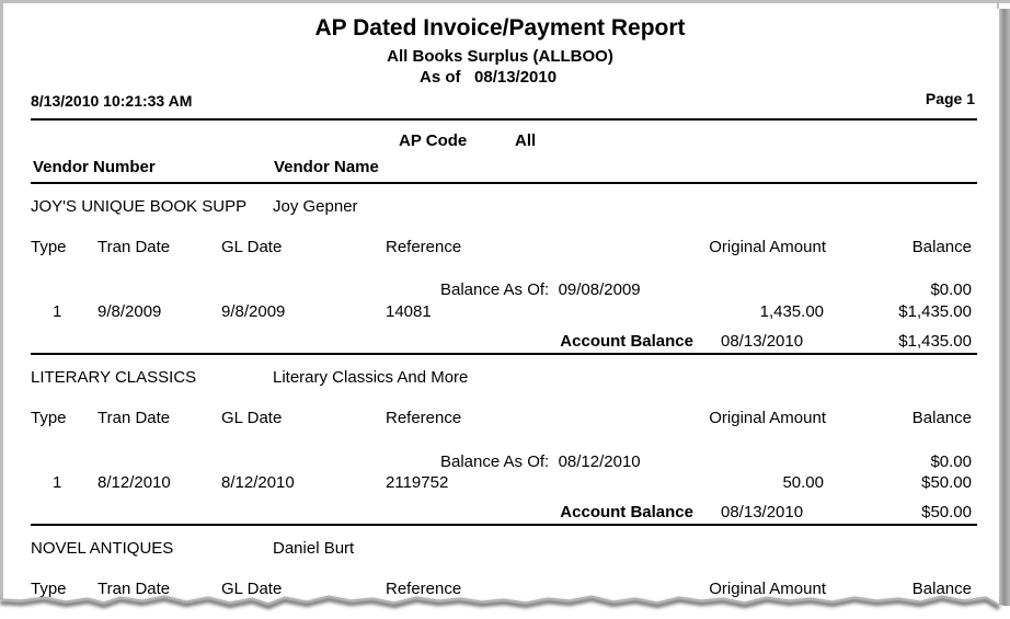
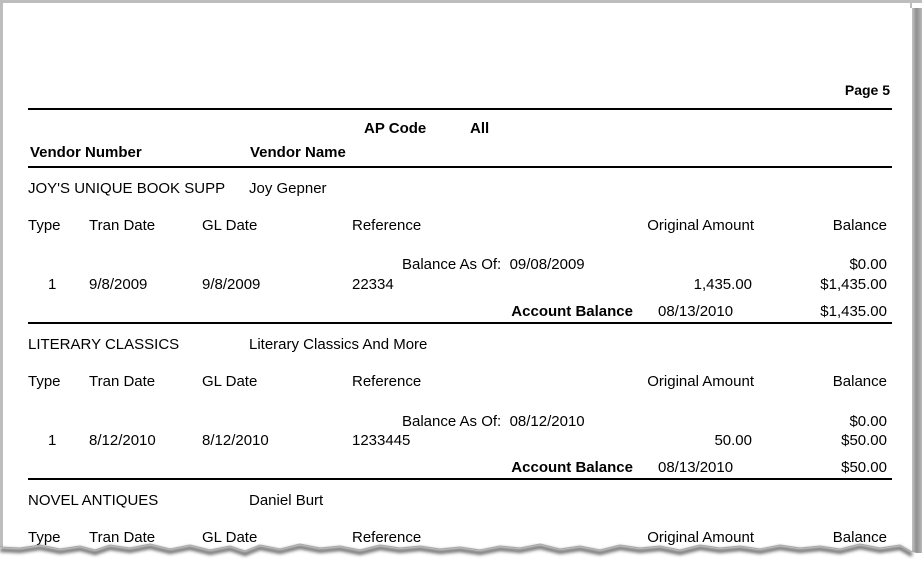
- AP Dated Invoice/Payment Report
- All Books Surplus (ALLBOO)
- As of 08/13/2010
- 8/13/2010 10:21:33 AM
- Page 1
+ Page 5
  AP Code
  All
  Vendor Number
  Vendor Name
  JOY'S UNIQUE BOOK SUPP
  Joy Gepner
  Type
  Tran Date
  GL Date
  Reference
  Original Amount
  Balance
  Balance As Of: 09/08/2009
  $0.00
  1
  9/8/2009
  9/8/2009
- 14081
+ 22334
  1,435.00
  $1,435.00
  Account Balance
  08/13/2010
  $1,435.00
  LITERARY CLASSICS
  Literary Classics And More
  Type
  Tran Date
  GL Date
  Reference
  Original Amount
  Balance
  Balance As Of: 08/12/2010
  $0.00
  1
  8/12/2010
  8/12/2010
- 2119752
+ 1233445
  50.00
  $50.00
  Account Balance
  08/13/2010
  $50.00
  NOVEL ANTIQUES
  Daniel Burt
  Type
  Tran Date
  GL Date
  Reference
  Original Amount
  Balance
